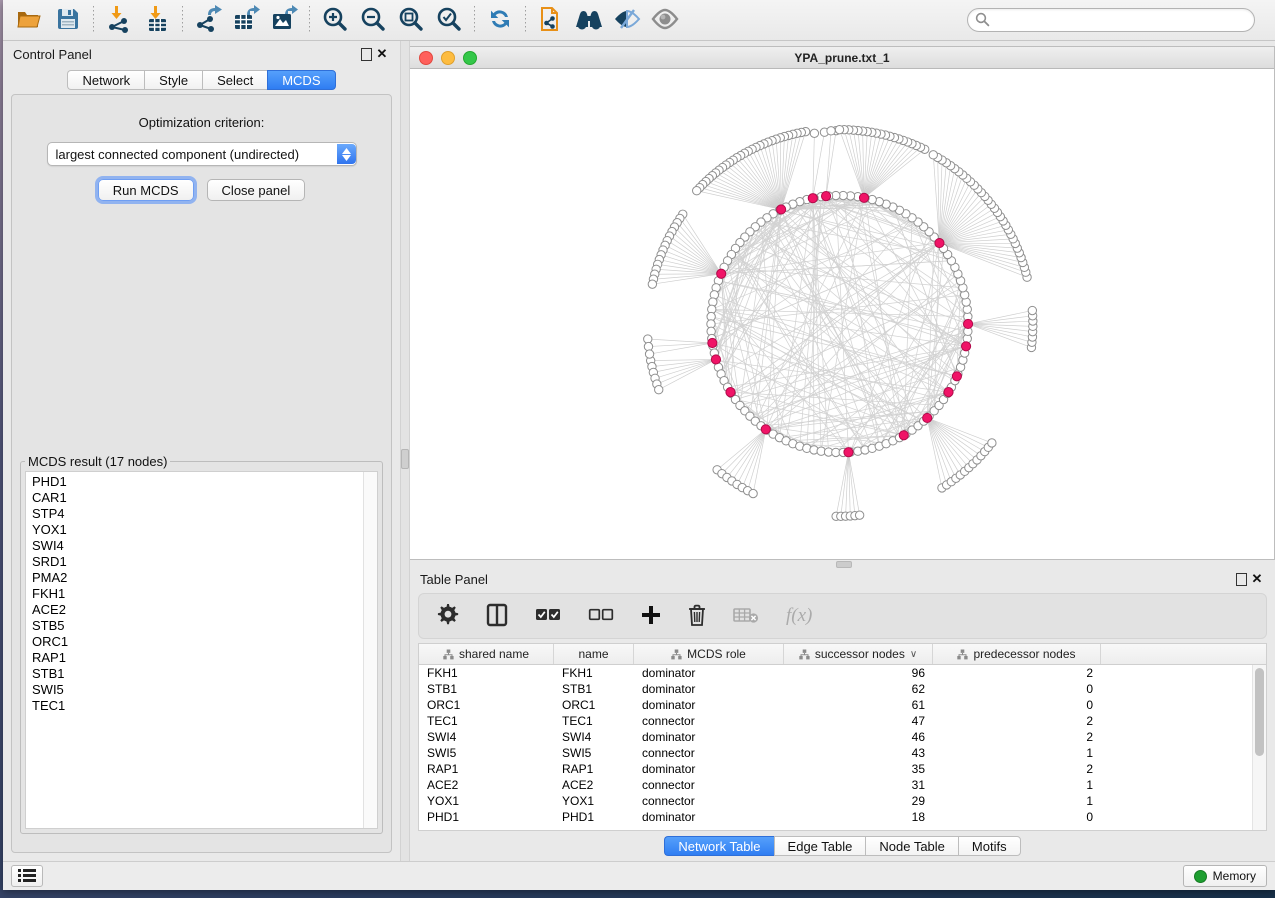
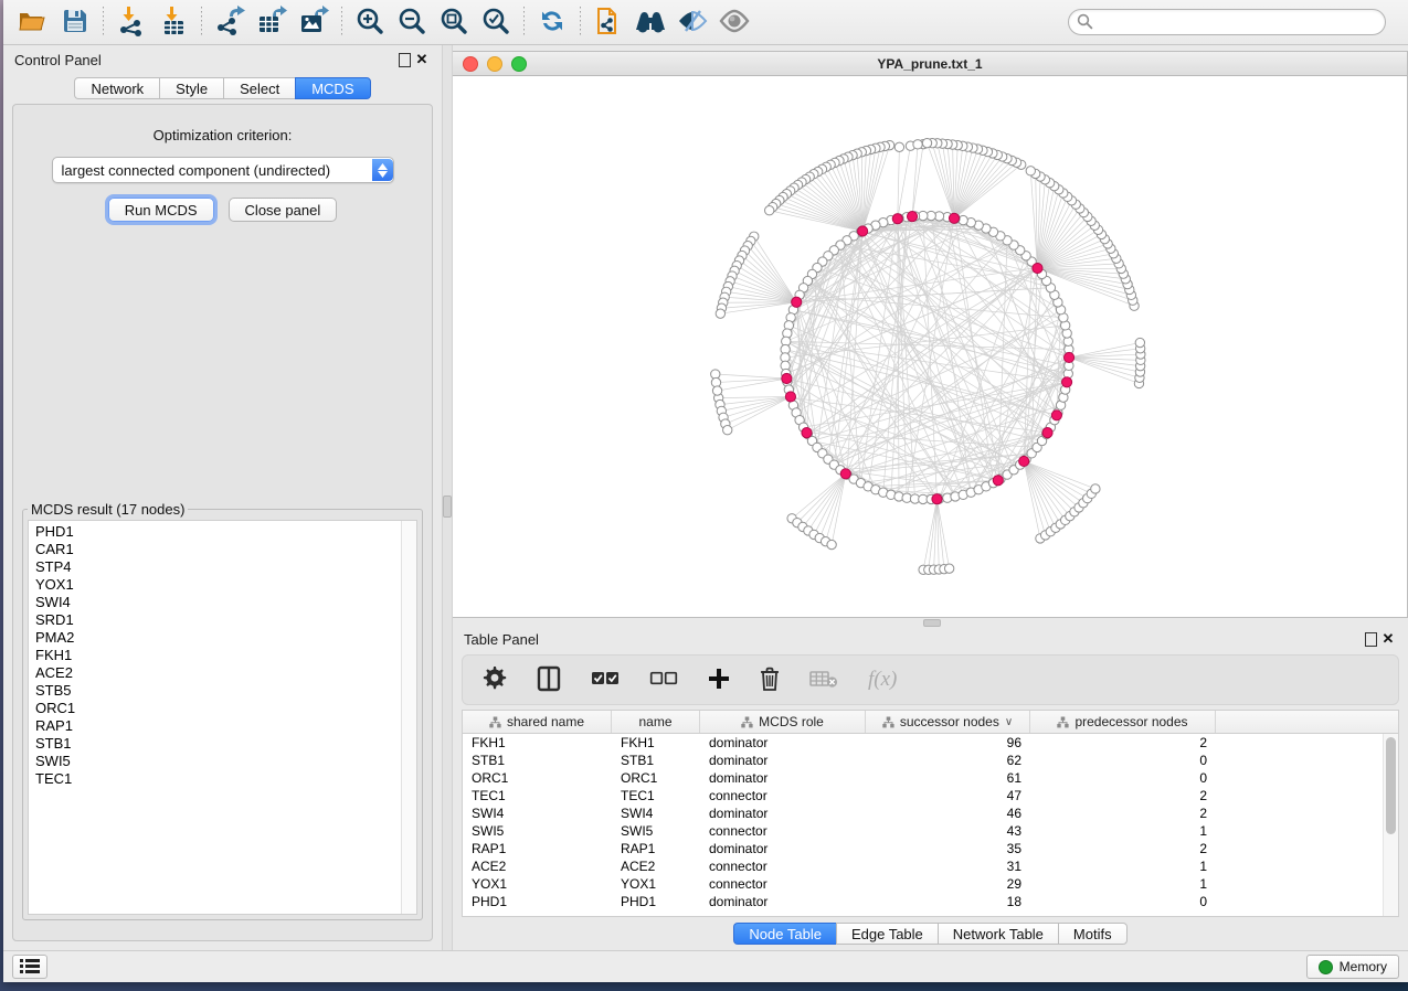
  Control Panel
  ✕
  Network
  Style
  Select
  MCDS
  Optimization criterion:
  largest connected component (undirected)
  Run MCDS
  Close panel
  MCDS result (17 nodes)
  PHD1
  CAR1
  STP4
  YOX1
  SWI4
  SRD1
  PMA2
  FKH1
  ACE2
  STB5
  ORC1
  RAP1
  STB1
  SWI5
  TEC1
  YPA_prune.txt_1
  Table Panel
  ✕
  f(x)
  shared name
  name
  MCDS role
  successor nodes
  ∨
  predecessor nodes
  FKH1
  FKH1
  dominator
  96
  2
  STB1
  STB1
  dominator
  62
  0
  ORC1
  ORC1
  dominator
  61
  0
  TEC1
  TEC1
  connector
  47
  2
  SWI4
  SWI4
  dominator
  46
  2
  SWI5
  SWI5
  connector
  43
  1
  RAP1
  RAP1
  dominator
  35
  2
  ACE2
  ACE2
  connector
  31
  1
  YOX1
  YOX1
  connector
  29
  1
  PHD1
  PHD1
  dominator
  18
  0
- Network Table
+ Node Table
  Edge Table
- Node Table
+ Network Table
  Motifs
  Memory
